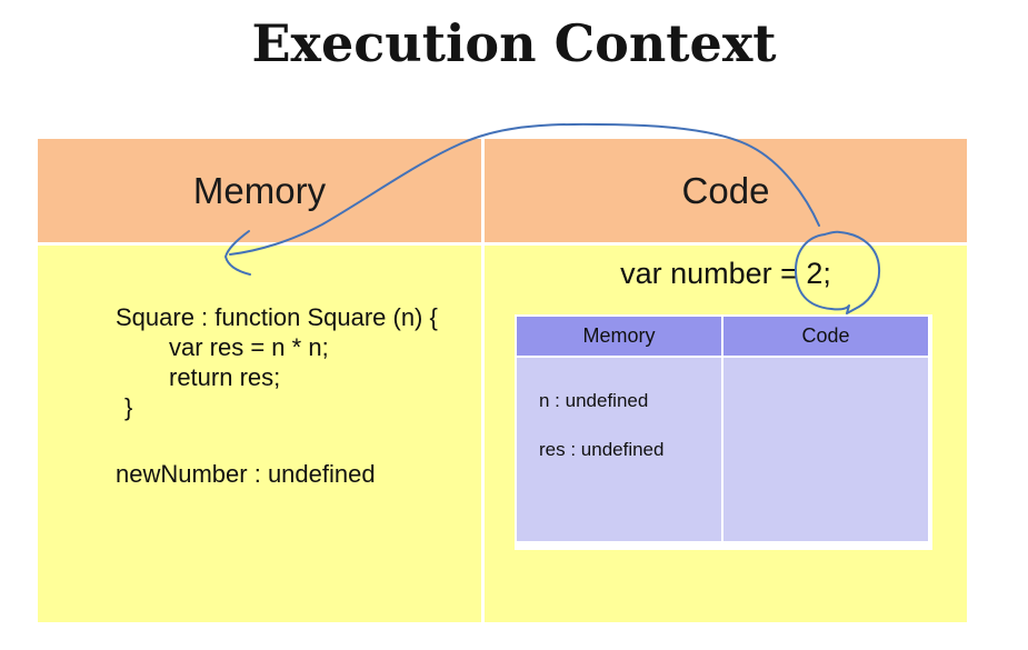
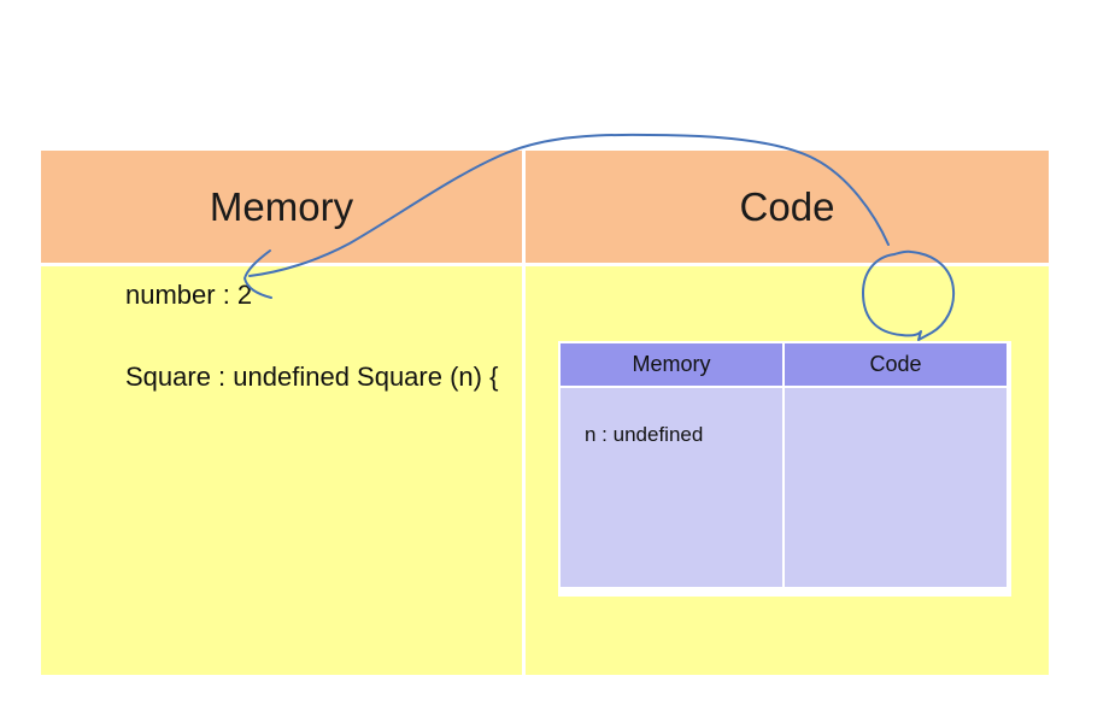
- Execution Context
  Memory
  Code
+ number : 2
- Square : function Square (n) {
+ Square : undefined Square (n) {
- var res = n * n;
- return res;
- }
- newNumber : undefined
- var number = 2;
  Memory
  Code
  n : undefined
- res : undefined
